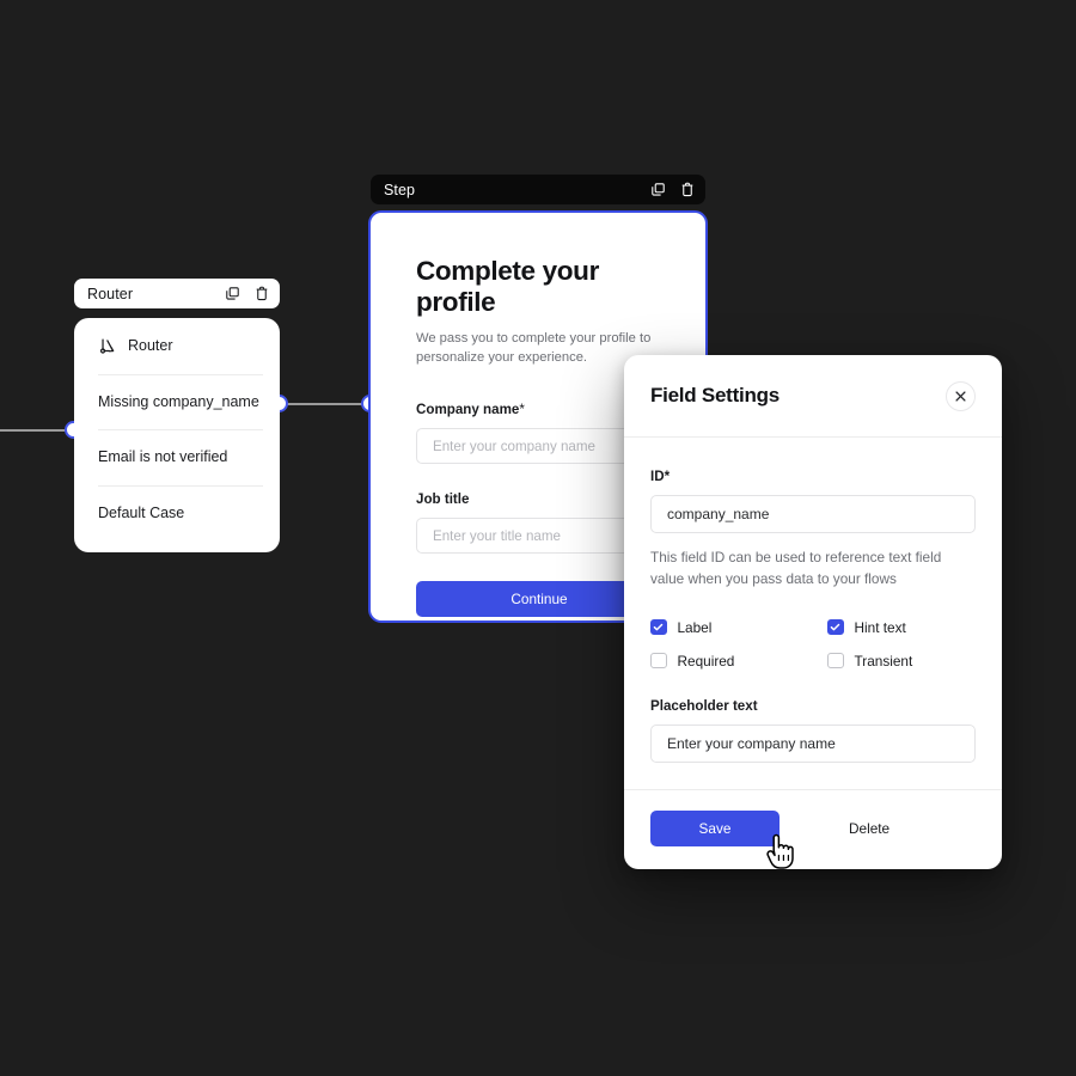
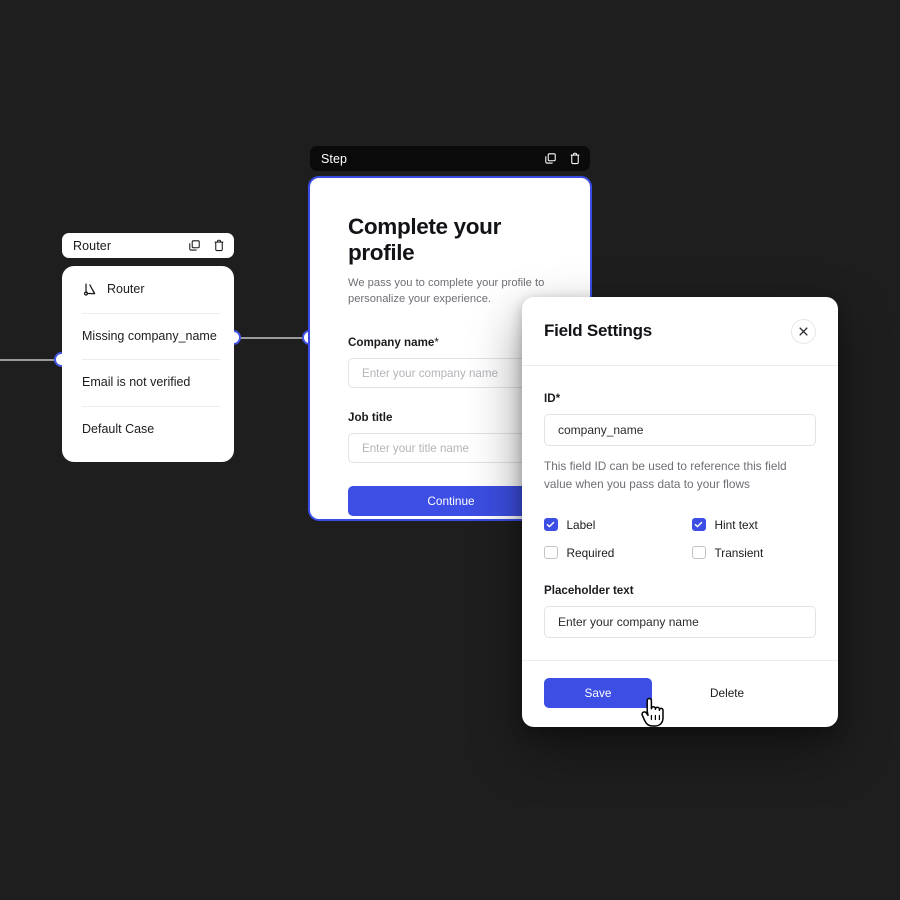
  Router
  Router
  Missing company_name
  Email is not verified
  Default Case
  Step
  Complete your profile
  We pass you to complete your profile to personalize your experience.
  Company name*
  Enter your company name
  Job title
  Enter your title name
  Continue
  Field Settings
  ID*
  company_name
- This field ID can be used to reference text field value when you pass data to your flows
+ This field ID can be used to reference this field value when you pass data to your flows
  Label
  Hint text
  Required
  Transient
  Placeholder text
  Enter your company name
  Save
  Delete
